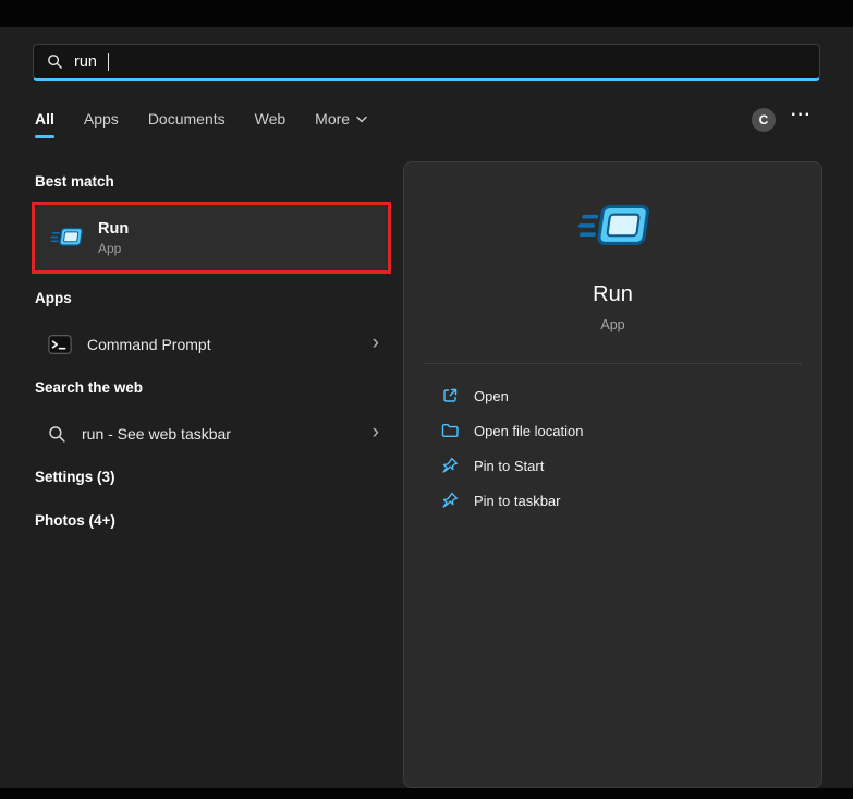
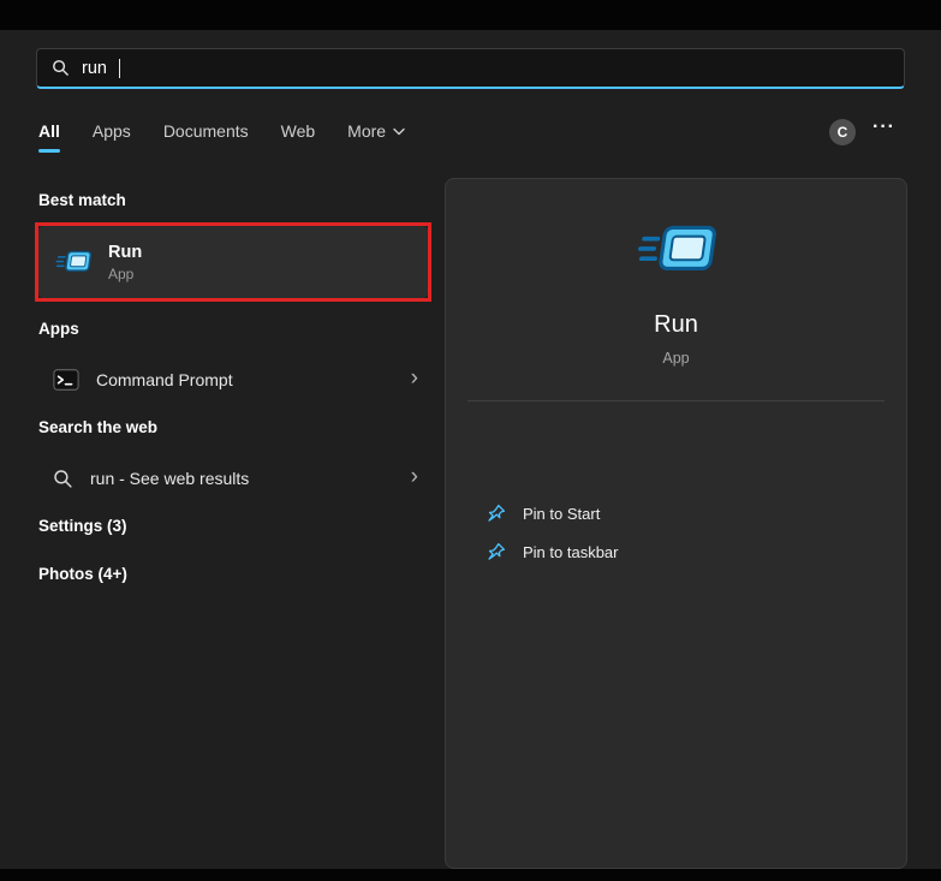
  run
  All
  Apps
  Documents
  Web
  More
  C
  ···
  Best match
  Run
  App
  Apps
  Command Prompt
  ›
  Search the web
- run - See web taskbar
+ run - See web results
  ›
  Settings (3)
  Photos (4+)
  Run
  App
- Open
- Open file location
  Pin to Start
  Pin to taskbar
